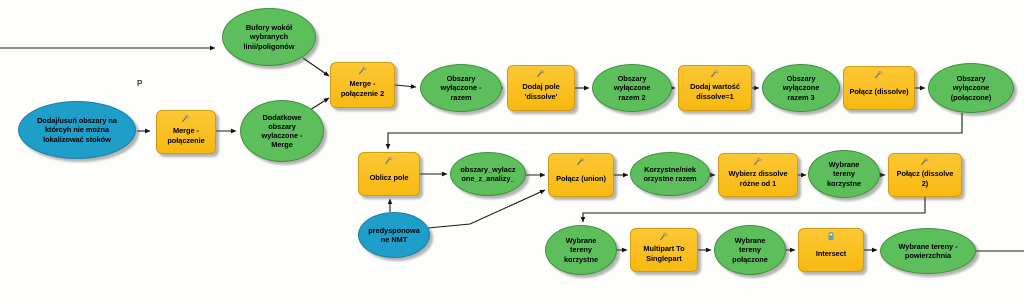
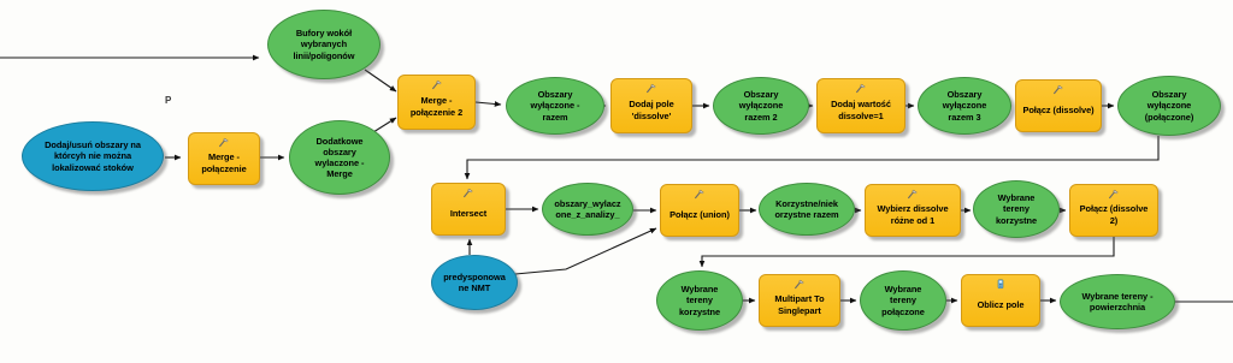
  Bufory wokół
  wybranych
  linii/poligonów
  Dodaj/usuń obszary na
  którcyh nie można
  lokalizować stoków
  Merge -
  połączenie
  Dodatkowe
  obszary
  wylaczone -
  Merge
  Merge -
  połączenie 2
  Obszary
  wyłączone -
  razem
  Dodaj pole
  'dissolve'
  Obszary
  wyłączone
  razem 2
  Dodaj wartość
  dissolve=1
  Obszary
  wyłączone
  razem 3
  Połącz (dissolve)
  Obszary
  wyłączone
  (połączone)
- Oblicz pole
+ Intersect
  predysponowa
  ne NMT
  obszary_wylacz
  one_z_analizy_
  Połącz (union)
  Korzystne/niek
  orzystne razem
  Wybierz dissolve
  różne od 1
  Wybrane
  tereny
  korzystne
  Połącz (dissolve
  2)
  Wybrane
  tereny
  korzystne
  Multipart To
  Singlepart
  Wybrane
  tereny
  połączone
- Intersect
+ Oblicz pole
  Wybrane tereny -
  powierzchnia
  P
